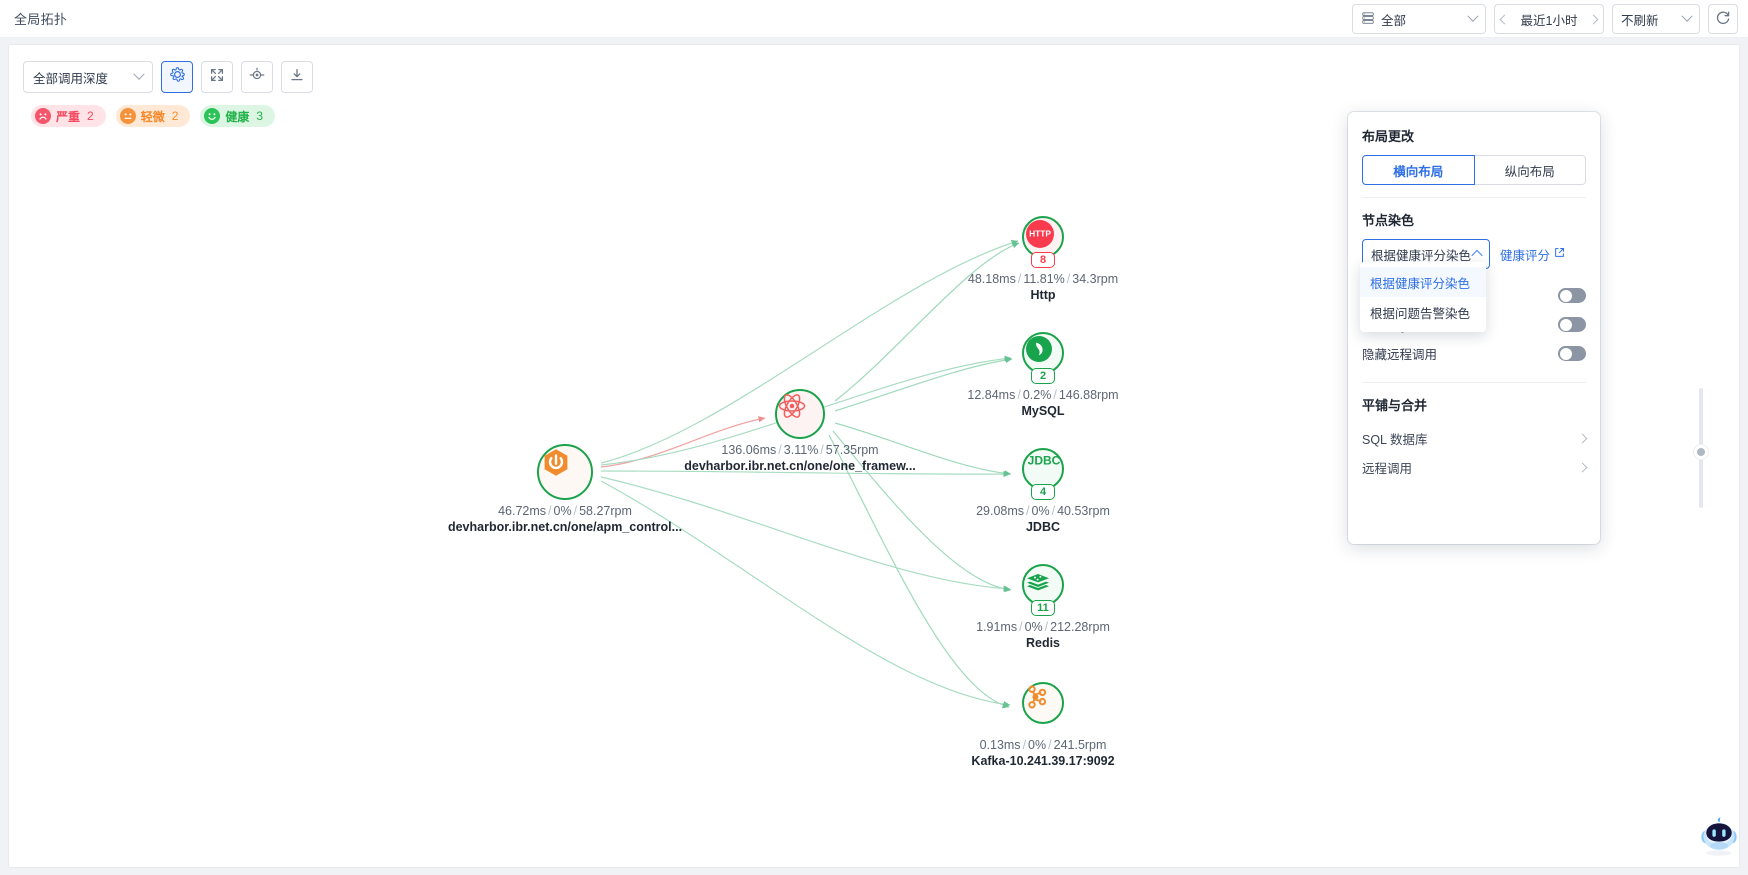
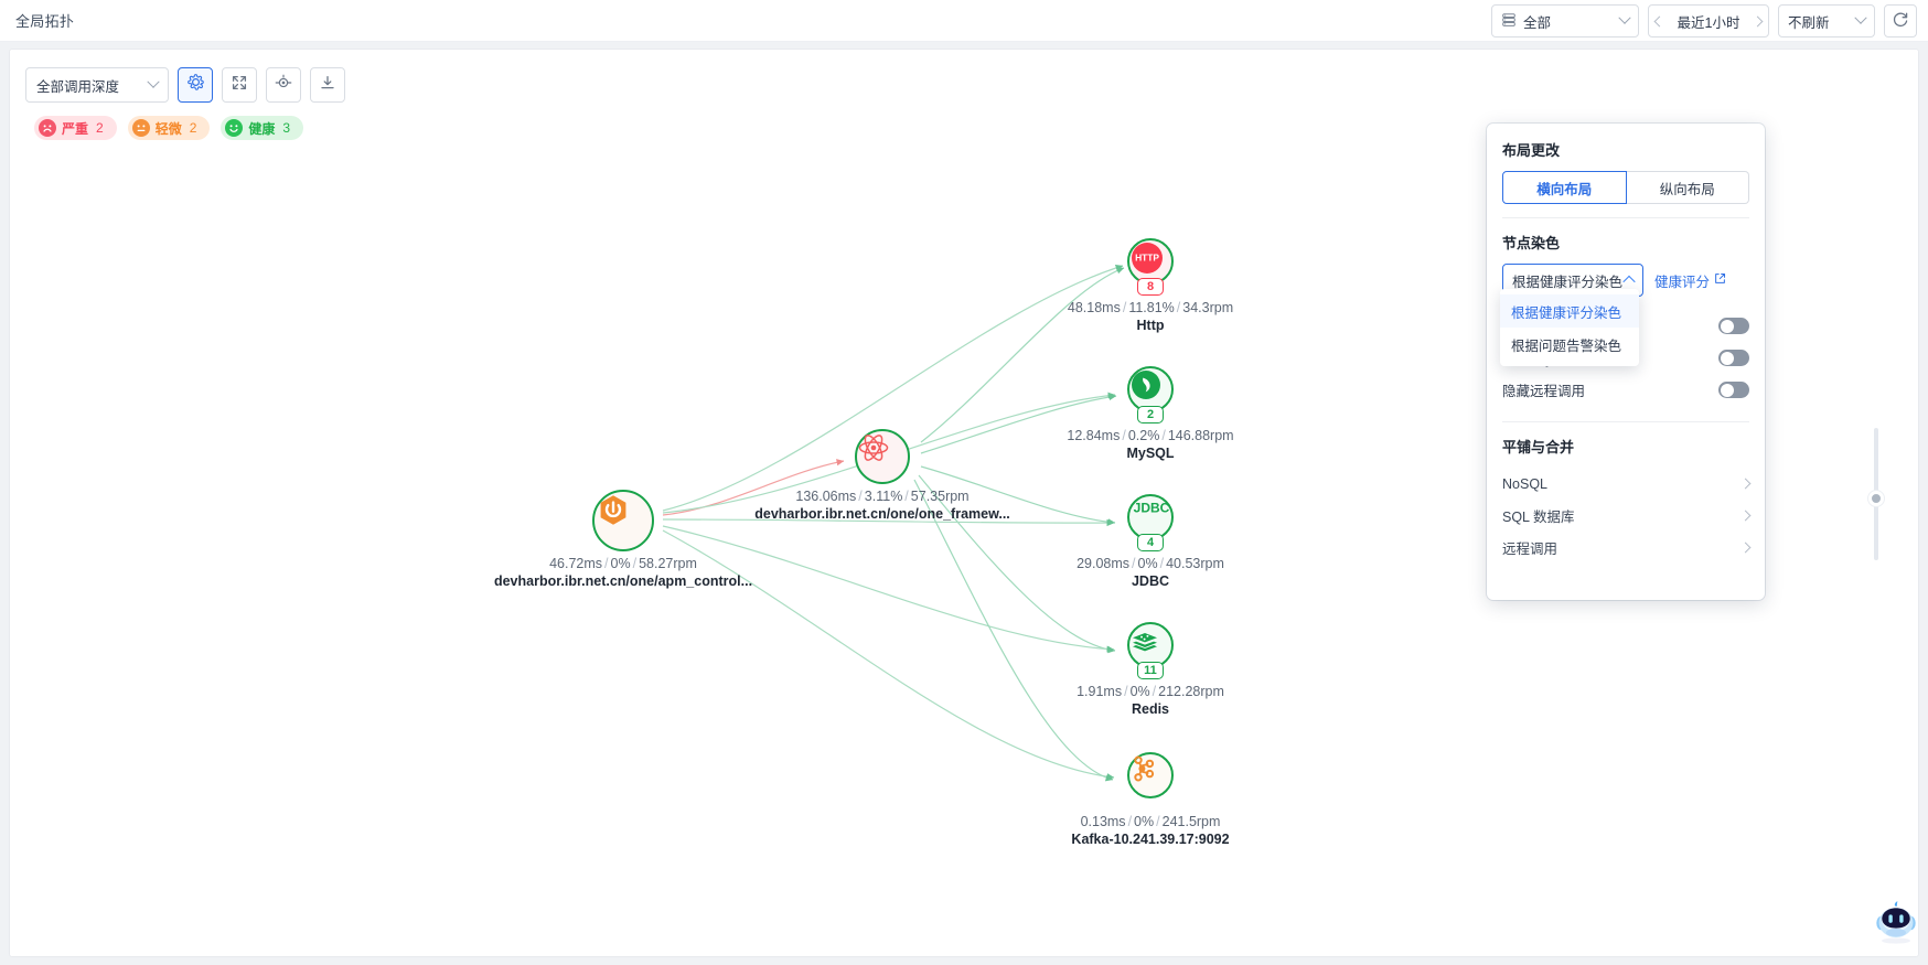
  全局拓扑
  全部
  最近1小时
  不刷新
  全部调用深度
  严重
  2
  轻微
  2
  健康
  3
  46.72ms / 0% / 58.27rpm
  devharbor.ibr.net.cn/one/apm_control...
  136.06ms / 3.11% / 57.35rpm
  devharbor.ibr.net.cn/one/one_framew...
  HTTP
  8
  48.18ms / 11.81% / 34.3rpm
  Http
  2
  12.84ms / 0.2% / 146.88rpm
  MySQL
  JDBC
  4
  29.08ms / 0% / 40.53rpm
  JDBC
  11
  1.91ms / 0% / 212.28rpm
  Redis
  0.13ms / 0% / 241.5rpm
  Kafka-10.241.39.17:9092
  布局更改
  横向布局
  纵向布局
  节点染色
  根据健康评分染色
  健康评分
  隐藏远程调用
  平铺与合并
+ NoSQL
  SQL 数据库
  远程调用
  根据健康评分染色
  根据问题告警染色
